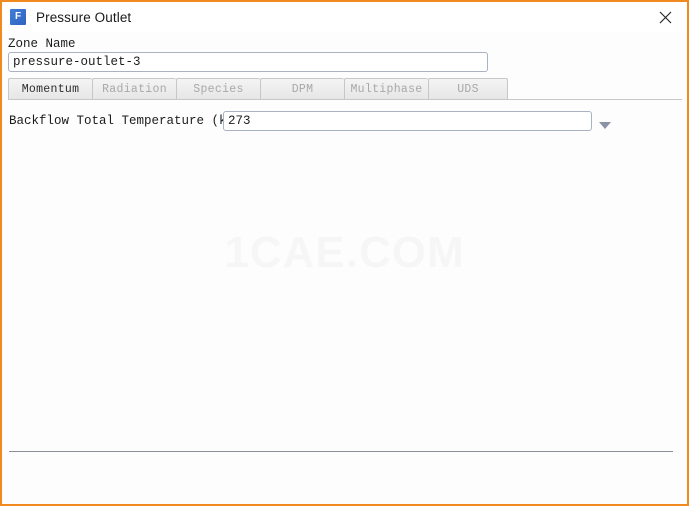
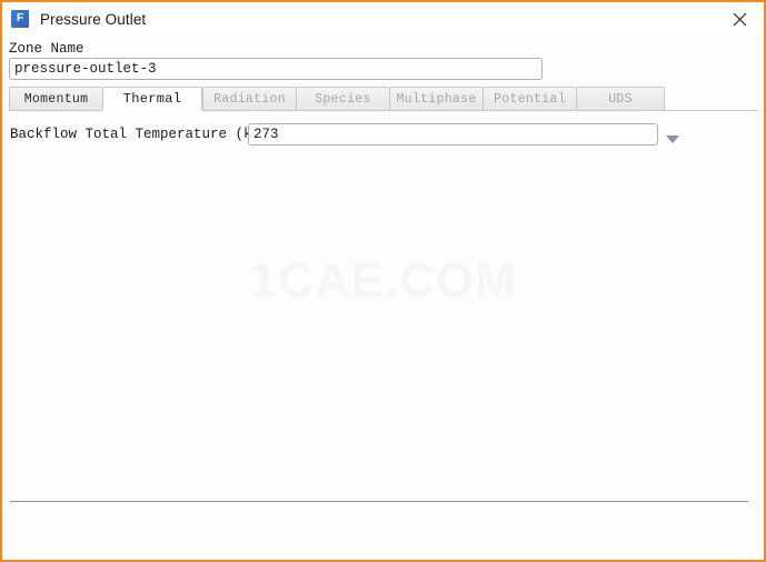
  F
  Pressure Outlet
  Zone Name
  pressure-outlet-3
  Momentum
+ Thermal
  Radiation
  Species
- DPM
  Multiphase
+ Potential
  UDS
  Backflow Total Temperature (
  273
